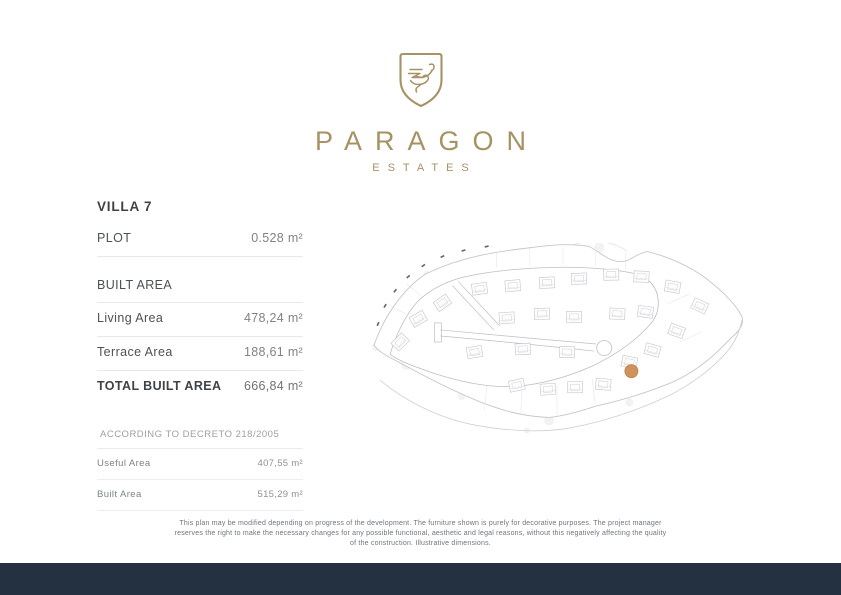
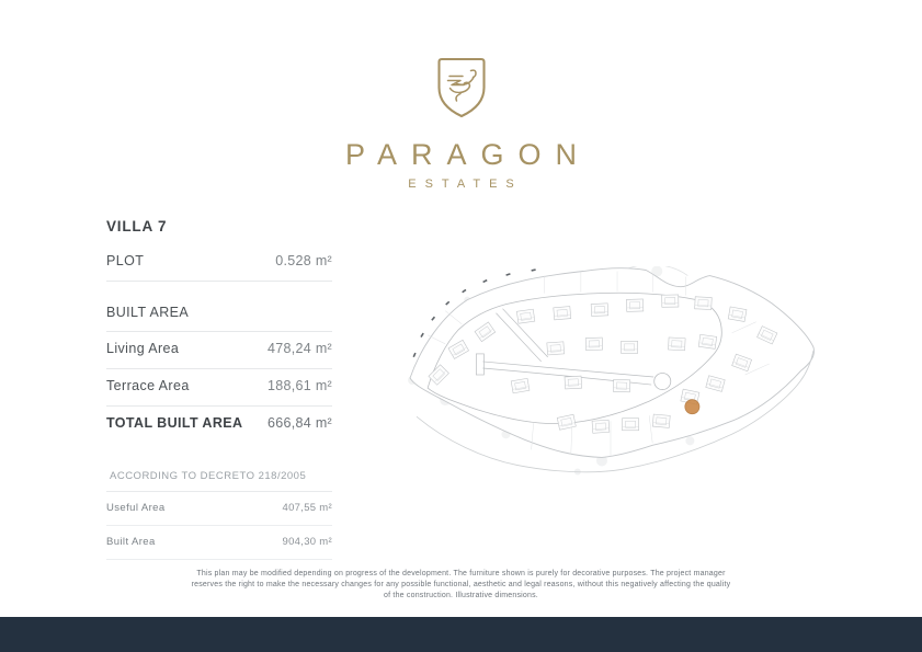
  PARAGON
  ESTATES
  VILLA 7
  PLOT
  0.528 m²
  BUILT AREA
  Living Area
  478,24 m²
  Terrace Area
  188,61 m²
  TOTAL BUILT AREA
  666,84 m²
  ACCORDING TO DECRETO 218/2005
  Useful Area
  407,55 m²
  Built Area
- 515,29 m²
+ 904,30 m²
